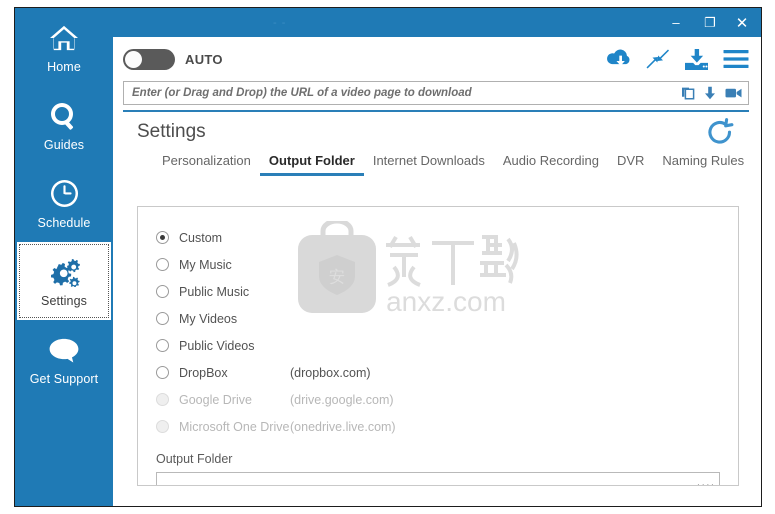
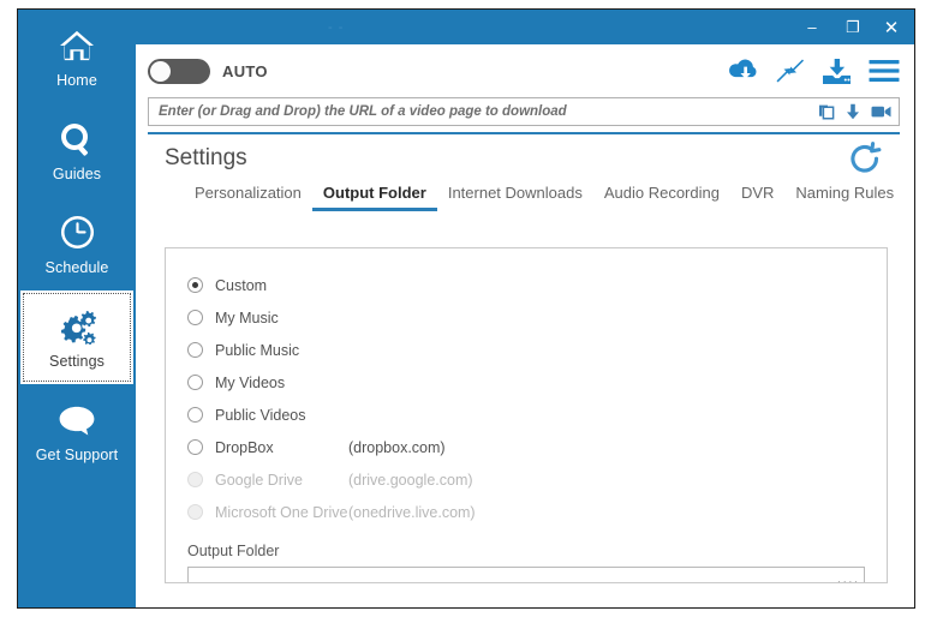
  Home
  Guides
  Schedule
  Settings
  Get Support
  –
  ❐
  ✕
  AUTO
  Enter (or Drag and Drop) the URL of a video page to download
  Settings
  Personalization
  Output Folder
  Internet Downloads
  Audio Recording
  DVR
  Naming Rules
- anxz.com
  Custom
  My Music
  Public Music
  My Videos
  Public Videos
  DropBox
  (dropbox.com)
  Google Drive
  (drive.google.com)
  Microsoft One Drive
  (onedrive.live.com)
  Output Folder
  ····
